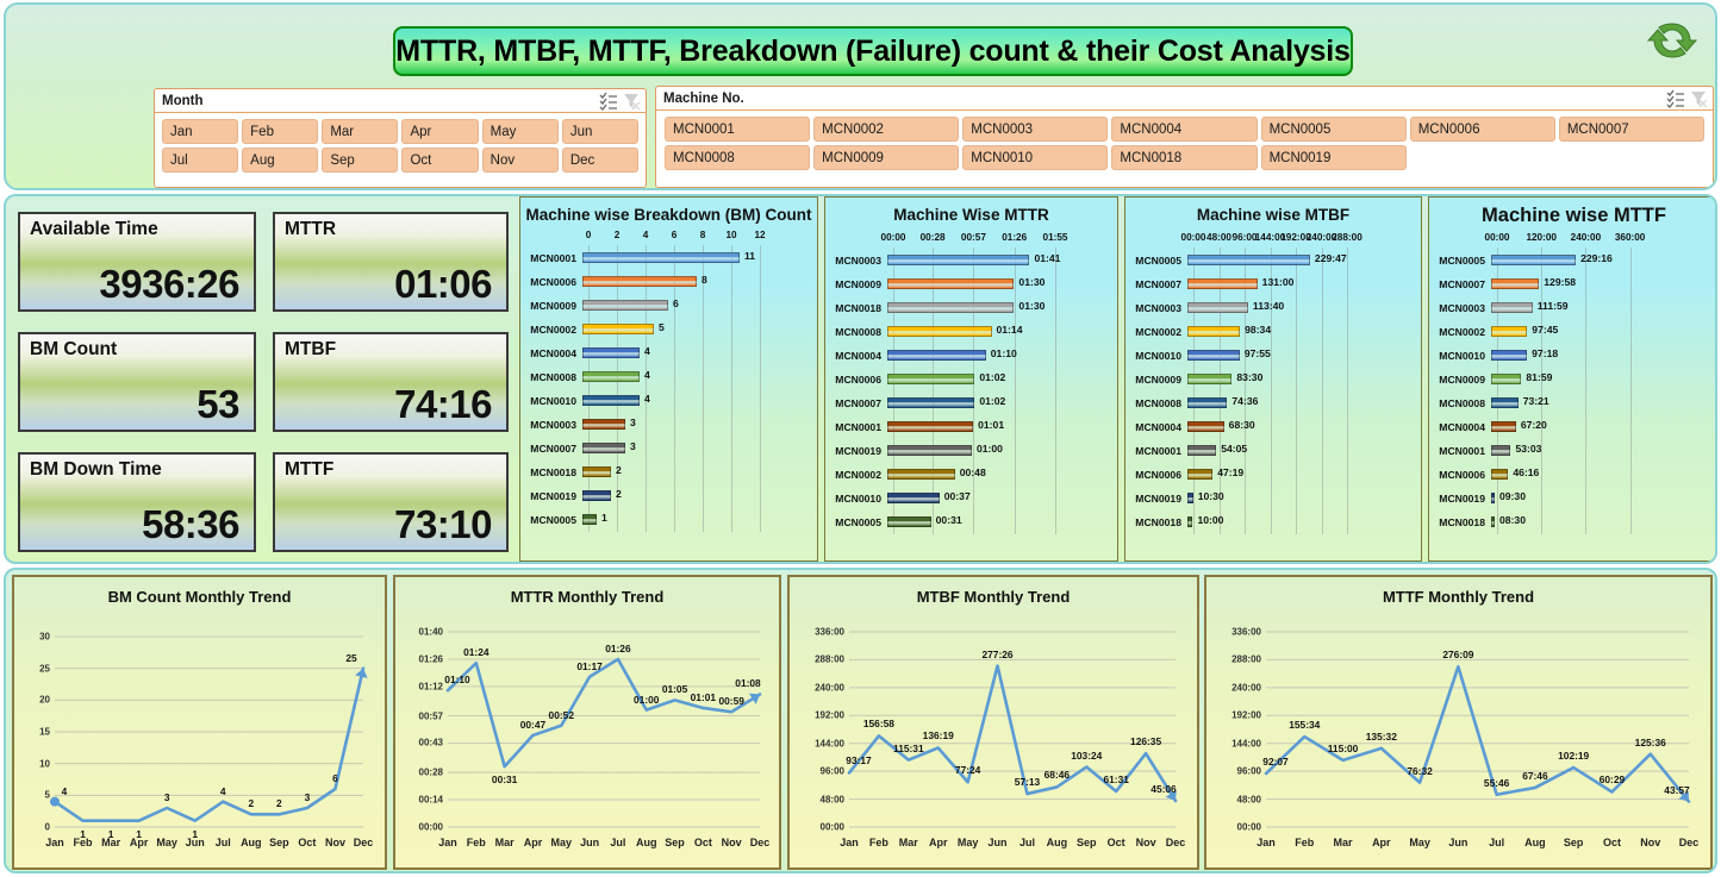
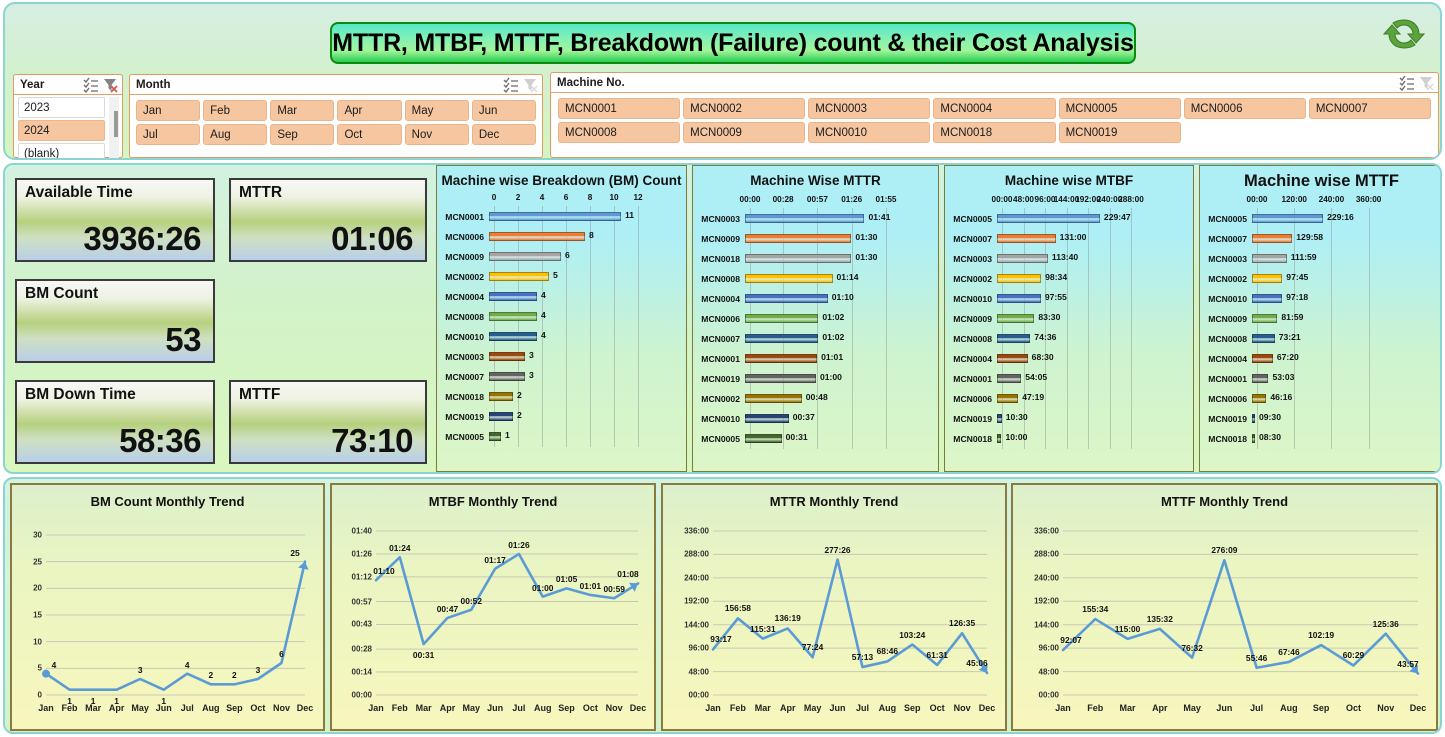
  MTTR, MTBF, MTTF, Breakdown (Failure) count & their Cost Analysis
+ Year
+ 2023
+ 2024
+ (blank)
  Month
  Jan
  Feb
  Mar
  Apr
  May
  Jun
  Jul
  Aug
  Sep
  Oct
  Nov
  Dec
  Machine No.
  MCN0001
  MCN0002
  MCN0003
  MCN0004
  MCN0005
  MCN0006
  MCN0007
  MCN0008
  MCN0009
  MCN0010
  MCN0018
  MCN0019
  Available Time
  3936:26
  MTTR
  01:06
  BM Count
  53
- MTBF
- 74:16
  BM Down Time
  58:36
  MTTF
  73:10
  Machine wise Breakdown (BM) Count
  0
  2
  4
  6
  8
  10
  12
  MCN0001
  11
  MCN0006
  8
  MCN0009
  6
  MCN0002
  5
  MCN0004
  4
  MCN0008
  4
  MCN0010
  4
  MCN0003
  3
  MCN0007
  3
  MCN0018
  2
  MCN0019
  2
  MCN0005
  1
  Machine Wise MTTR
  00:00
  00:28
  00:57
  01:26
  01:55
  MCN0003
  01:41
  MCN0009
  01:30
  MCN0018
  01:30
  MCN0008
  01:14
  MCN0004
  01:10
  MCN0006
  01:02
  MCN0007
  01:02
  MCN0001
  01:01
  MCN0019
  01:00
  MCN0002
  00:48
  MCN0010
  00:37
  MCN0005
  00:31
  Machine wise MTBF
  00:00
  48:00
  96:00
  144:00
  192:00
  240:00
  288:00
  MCN0005
  229:47
  MCN0007
  131:00
  MCN0003
  113:40
  MCN0002
  98:34
  MCN0010
  97:55
  MCN0009
  83:30
  MCN0008
  74:36
  MCN0004
  68:30
  MCN0001
  54:05
  MCN0006
  47:19
  MCN0019
  10:30
  MCN0018
  10:00
  Machine wise MTTF
  00:00
  120:00
  240:00
  360:00
  MCN0005
  229:16
  MCN0007
  129:58
  MCN0003
  111:59
  MCN0002
  97:45
  MCN0010
  97:18
  MCN0009
  81:59
  MCN0008
  73:21
  MCN0004
  67:20
  MCN0001
  53:03
  MCN0006
  46:16
  MCN0019
  09:30
  MCN0018
  08:30
  BM Count Monthly Trend
  0
  5
  10
  15
  20
  25
  30
  Jan
  Feb
  Mar
  Apr
  May
  Jun
  Jul
  Aug
  Sep
  Oct
  Nov
  Dec
  4
  1
  1
  1
  3
  1
  4
  2
  2
  3
  6
  25
- MTTR Monthly Trend
+ MTBF Monthly Trend
  00:00
  00:14
  00:28
  00:43
  00:57
  01:12
  01:26
  01:40
  Jan
  Feb
  Mar
  Apr
  May
  Jun
  Jul
  Aug
  Sep
  Oct
  Nov
  Dec
  01:10
  01:24
  00:31
  00:47
  00:52
  01:17
  01:26
  01:00
  01:05
  01:01
  00:59
  01:08
- MTBF Monthly Trend
+ MTTR Monthly Trend
  00:00
  48:00
  96:00
  144:00
  192:00
  240:00
  288:00
  336:00
  Jan
  Feb
  Mar
  Apr
  May
  Jun
  Jul
  Aug
  Sep
  Oct
  Nov
  Dec
  93:17
  156:58
  115:31
  136:19
  77:24
  277:26
  57:13
  68:46
  103:24
  61:31
  126:35
  45:06
  MTTF Monthly Trend
  00:00
  48:00
  96:00
  144:00
  192:00
  240:00
  288:00
  336:00
  Jan
  Feb
  Mar
  Apr
  May
  Jun
  Jul
  Aug
  Sep
  Oct
  Nov
  Dec
  92:07
  155:34
  115:00
  135:32
  76:32
  276:09
  55:46
  67:46
  102:19
  60:29
  125:36
  43:57
